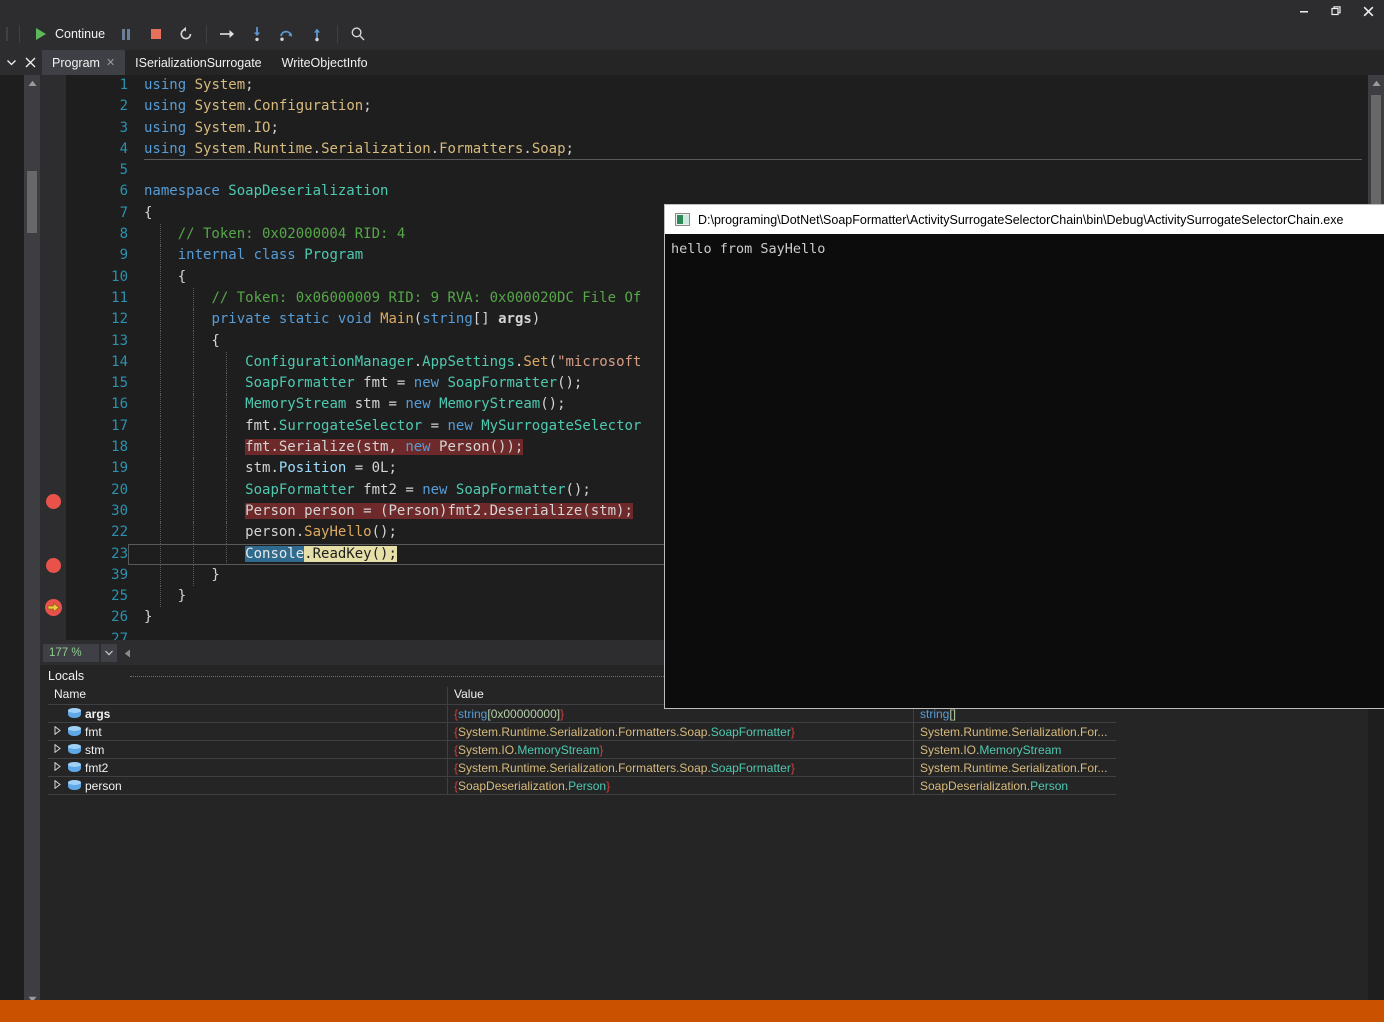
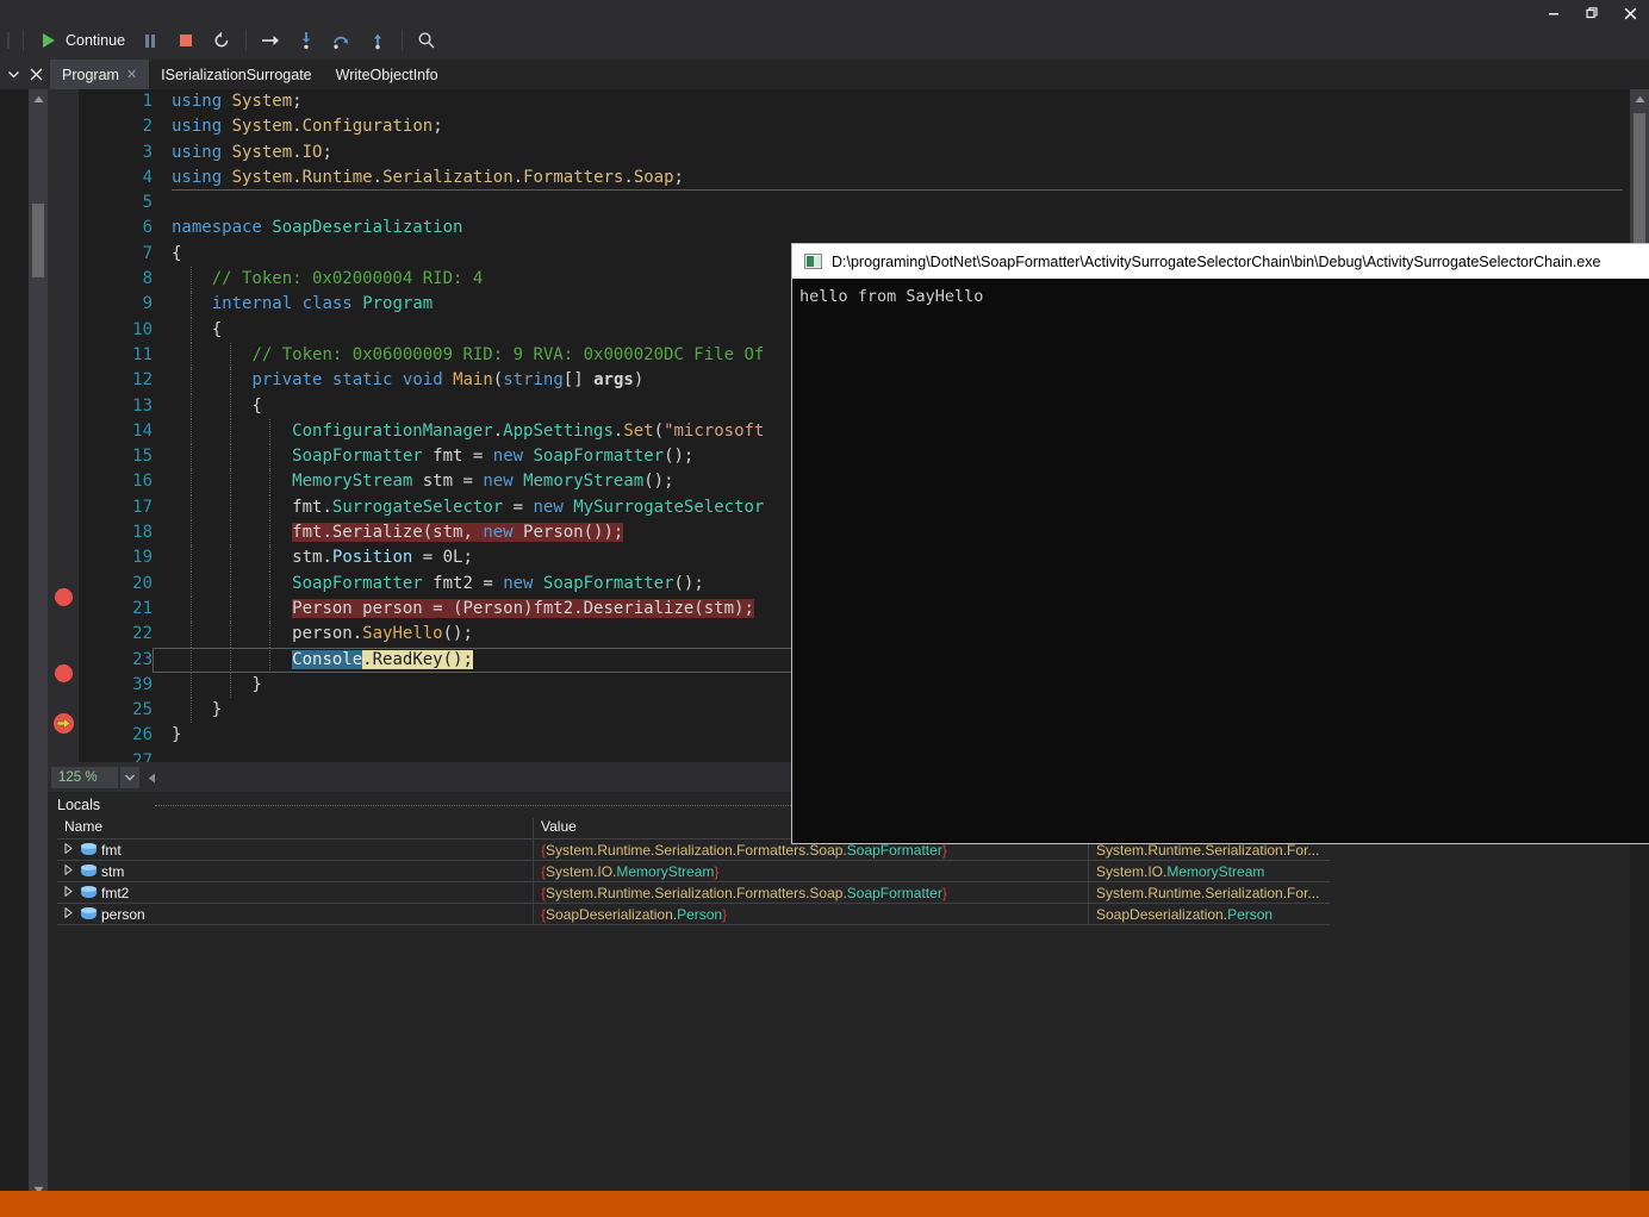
  Continue
  Program
  ✕
  ISerializationSurrogate
  WriteObjectInfo
  1
  using System;
  2
  using System.Configuration;
  3
  using System.IO;
  4
  using System.Runtime.Serialization.Formatters.Soap;
  5
  6
  namespace SoapDeserialization
  7
  {
  8
  // Token: 0x02000004 RID: 4
  9
  internal class Program
  10
  {
  11
  // Token: 0x06000009 RID: 9 RVA: 0x000020DC File Of
  12
  private static void Main(string[] args)
  13
  {
  14
  ConfigurationManager.AppSettings.Set("microsoft
  15
  SoapFormatter fmt = new SoapFormatter();
  16
  MemoryStream stm = new MemoryStream();
  17
  fmt.SurrogateSelector = new MySurrogateSelector
  18
  fmt.Serialize(stm, new Person());
  19
  stm.Position = 0L;
  20
  SoapFormatter fmt2 = new SoapFormatter();
- 30
+ 21
  Person person = (Person)fmt2.Deserialize(stm);
  22
  person.SayHello();
  23
  Console.ReadKey();
  39
  }
  25
  }
  26
  }
  27
- 177 %
+ 125 %
  Locals
  Name
  Value
- args
- {string[0x00000000]}
- string[]
  fmt
  {System.Runtime.Serialization.Formatters.Soap.SoapFormatter}
  System.Runtime.Serialization.For...
  stm
  {System.IO.MemoryStream}
  System.IO.MemoryStream
  fmt2
  {System.Runtime.Serialization.Formatters.Soap.SoapFormatter}
  System.Runtime.Serialization.For...
  person
  {SoapDeserialization.Person}
  SoapDeserialization.Person
  D:\programing\DotNet\SoapFormatter\ActivitySurrogateSelectorChain\bin\Debug\ActivitySurrogateSelectorChain.exe
  hello from SayHello
